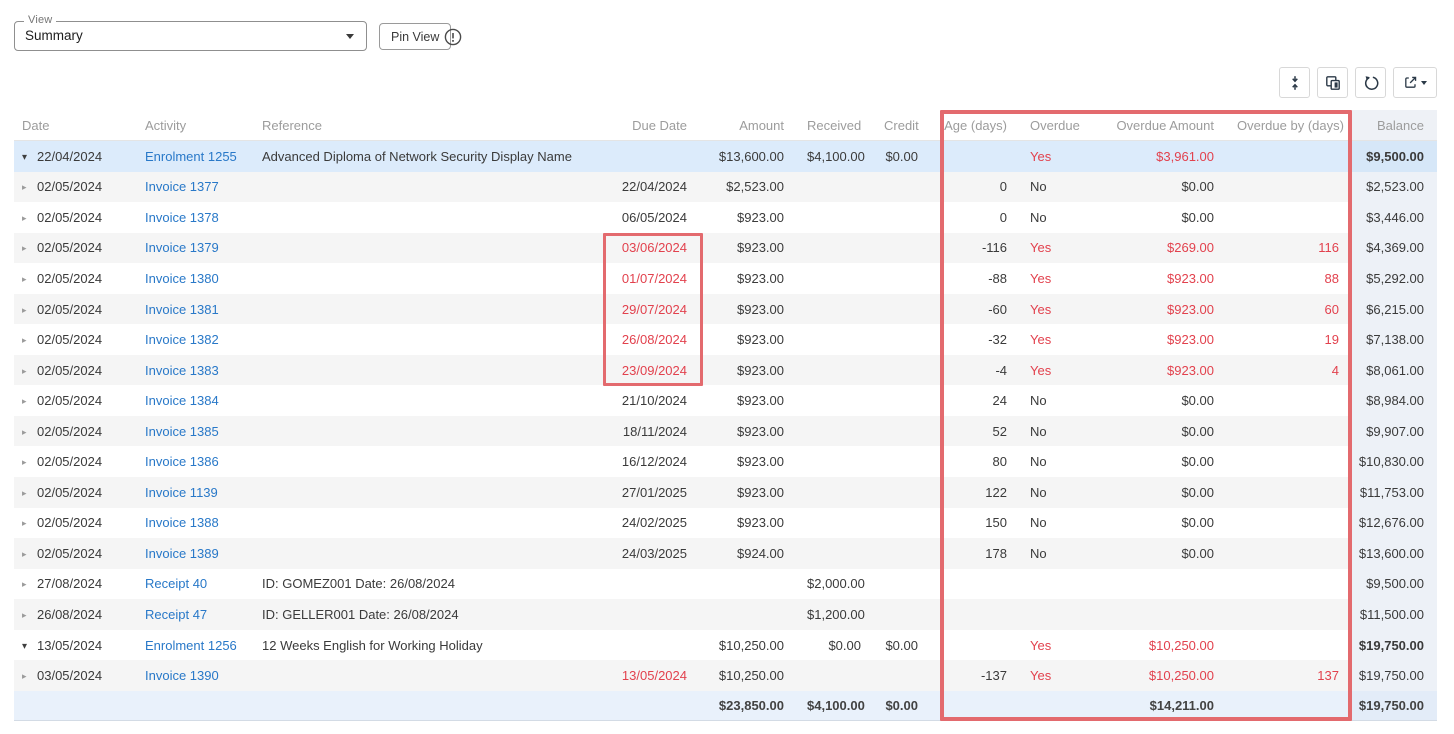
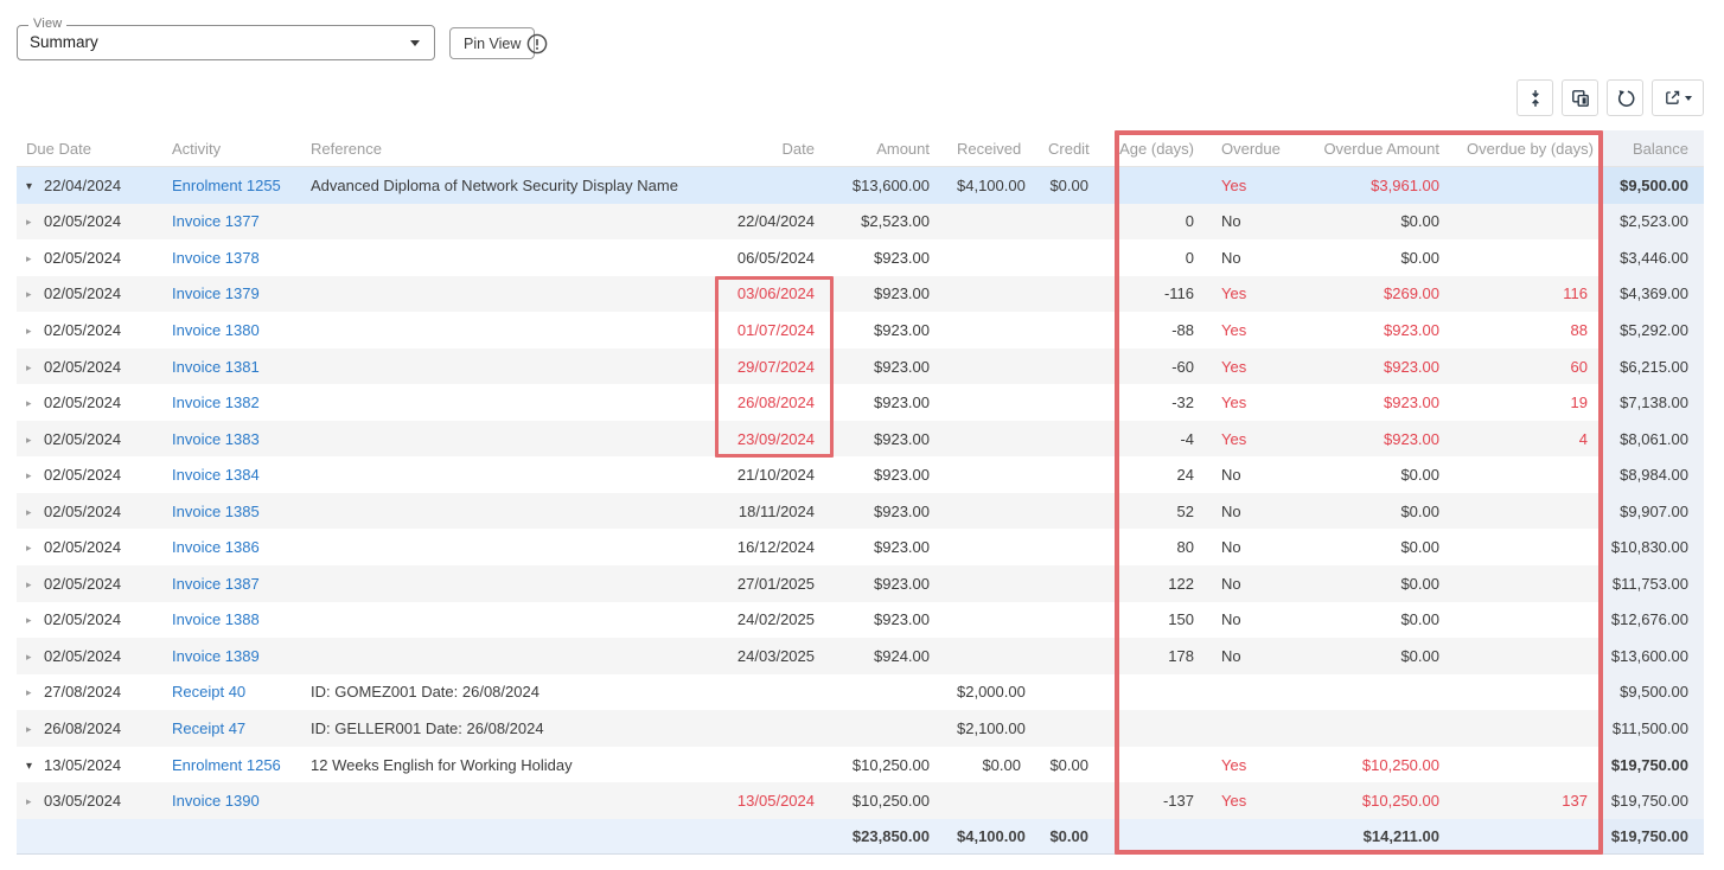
  View
  Summary
  Pin View
- Date
+ Due Date
  Activity
  Reference
- Due Date
+ Date
  Amount
  Received
  Credit
  Age (days)
  Overdue
  Overdue Amount
  Overdue by (days)
  Balance
  ▾ 22/04/2024
  Enrolment 1255
  Advanced Diploma of Network Security Display Name
  $13,600.00
  $4,100.00
  $0.00
  Yes
  $3,961.00
  $9,500.00
  ▸ 02/05/2024
  Invoice 1377
  22/04/2024
  $2,523.00
  0
  No
  $0.00
  $2,523.00
  ▸ 02/05/2024
  Invoice 1378
  06/05/2024
  $923.00
  0
  No
  $0.00
  $3,446.00
  ▸ 02/05/2024
  Invoice 1379
  03/06/2024
  $923.00
  -116
  Yes
  $269.00
  116
  $4,369.00
  ▸ 02/05/2024
  Invoice 1380
  01/07/2024
  $923.00
  -88
  Yes
  $923.00
  88
  $5,292.00
  ▸ 02/05/2024
  Invoice 1381
  29/07/2024
  $923.00
  -60
  Yes
  $923.00
  60
  $6,215.00
  ▸ 02/05/2024
  Invoice 1382
  26/08/2024
  $923.00
  -32
  Yes
  $923.00
  19
  $7,138.00
  ▸ 02/05/2024
  Invoice 1383
  23/09/2024
  $923.00
  -4
  Yes
  $923.00
  4
  $8,061.00
  ▸ 02/05/2024
  Invoice 1384
  21/10/2024
  $923.00
  24
  No
  $0.00
  $8,984.00
  ▸ 02/05/2024
  Invoice 1385
  18/11/2024
  $923.00
  52
  No
  $0.00
  $9,907.00
  ▸ 02/05/2024
  Invoice 1386
  16/12/2024
  $923.00
  80
  No
  $0.00
  $10,830.00
  ▸ 02/05/2024
- Invoice 1139
+ Invoice 1387
  27/01/2025
  $923.00
  122
  No
  $0.00
  $11,753.00
  ▸ 02/05/2024
  Invoice 1388
  24/02/2025
  $923.00
  150
  No
  $0.00
  $12,676.00
  ▸ 02/05/2024
  Invoice 1389
  24/03/2025
  $924.00
  178
  No
  $0.00
  $13,600.00
  ▸ 27/08/2024
  Receipt 40
  ID: GOMEZ001 Date: 26/08/2024
  $2,000.00
  $9,500.00
  ▸ 26/08/2024
  Receipt 47
  ID: GELLER001 Date: 26/08/2024
- $1,200.00
+ $2,100.00
  $11,500.00
  ▾ 13/05/2024
  Enrolment 1256
  12 Weeks English for Working Holiday
  $10,250.00
  $0.00
  $0.00
  Yes
  $10,250.00
  $19,750.00
  ▸ 03/05/2024
  Invoice 1390
  13/05/2024
  $10,250.00
  -137
  Yes
  $10,250.00
  137
  $19,750.00
  $23,850.00
  $4,100.00
  $0.00
  $14,211.00
  $19,750.00
